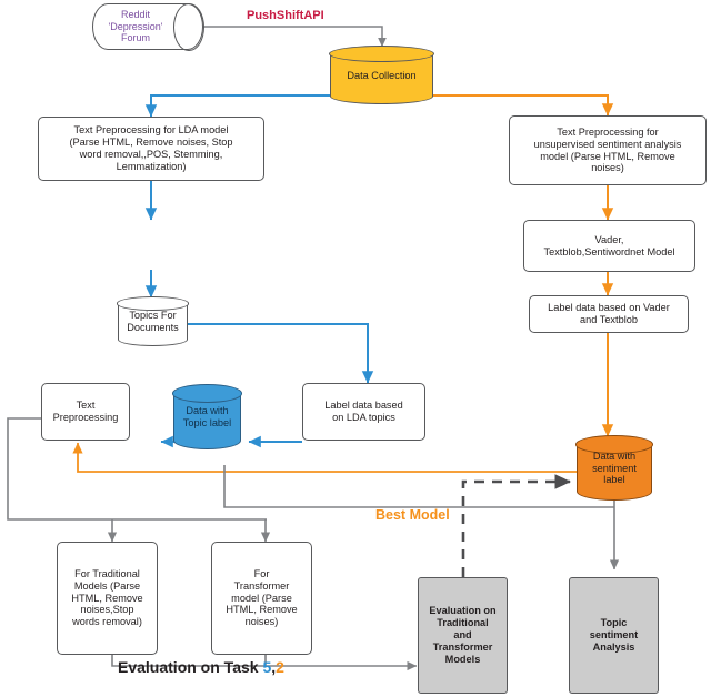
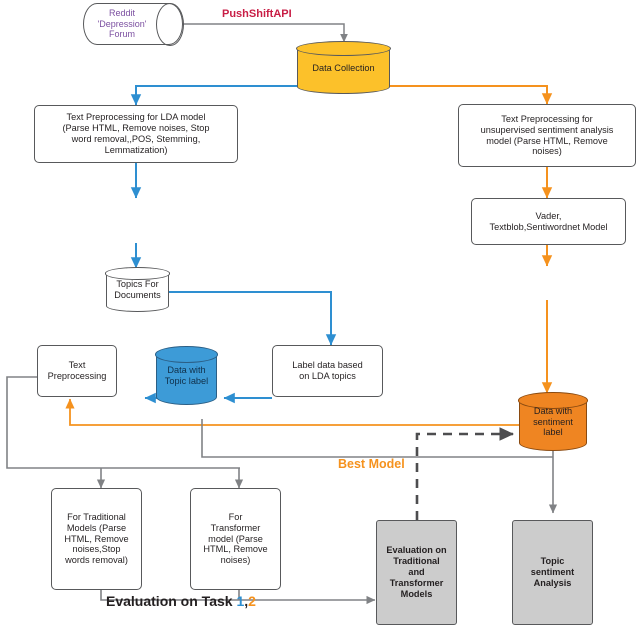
  Reddit
  'Depression'
  Forum
  Data Collection
  Text Preprocessing for LDA model
  (Parse HTML, Remove noises, Stop
  word removal,,POS, Stemming,
  Lemmatization)
  Text Preprocessing for
  unsupervised sentiment analysis
  model (Parse HTML, Remove
  noises)
  Vader,
  Textblob,Sentiwordnet Model
  Topics For
  Documents
- Label data based on Vader
- and Textblob
  Label data based
  on LDA topics
  Data with
  Topic label
  Text
  Preprocessing
  Data with
  sentiment
  label
  For Traditional
  Models (Parse
  HTML, Remove
  noises,Stop
  words removal)
  For
  Transformer
  model (Parse
  HTML, Remove
  noises)
  Evaluation on
  Traditional
  and
  Transformer
  Models
  Topic
  sentiment
  Analysis
  PushShiftAPI
  Best Model
- Evaluation on Task 5,2
+ Evaluation on Task 1,2
